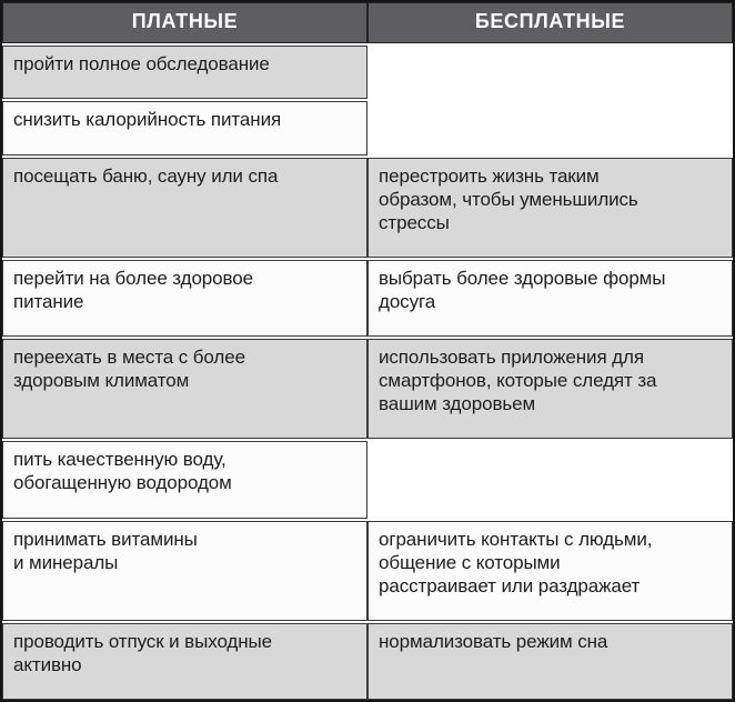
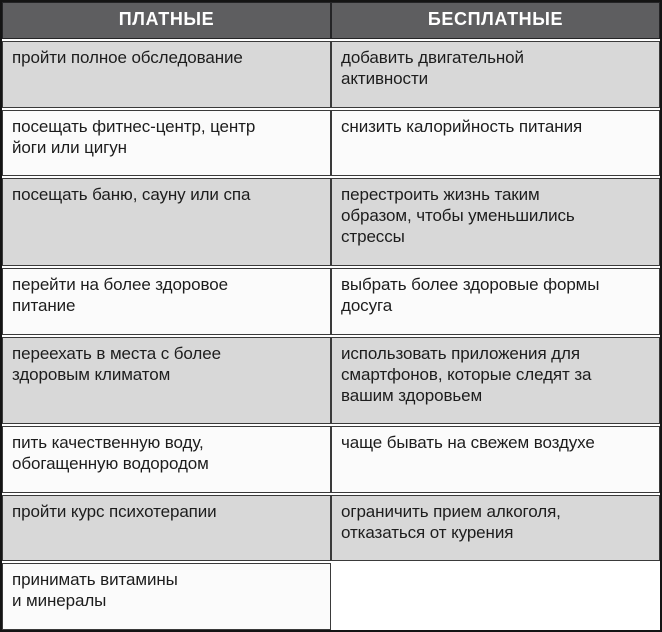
  ПЛАТНЫЕ
  БЕСПЛАТНЫЕ
  пройти полное обследование
+ добавить двигательной
+ активности
+ посещать фитнес-центр, центр
+ йоги или цигун
  снизить калорийность питания
  посещать баню, сауну или спа
  перестроить жизнь таким
  образом, чтобы уменьшились
  стрессы
  перейти на более здоровое
  питание
  выбрать более здоровые формы
  досуга
  переехать в места с более
  здоровым климатом
  использовать приложения для
  смартфонов, которые следят за
  вашим здоровьем
  пить качественную воду,
  обогащенную водородом
+ чаще бывать на свежем воздухе
+ пройти курс психотерапии
+ ограничить прием алкоголя,
+ отказаться от курения
  принимать витамины
  и минералы
- ограничить контакты с людьми,
- общение с которыми
- расстраивает или раздражает
- проводить отпуск и выходные
- активно
- нормализовать режим сна
